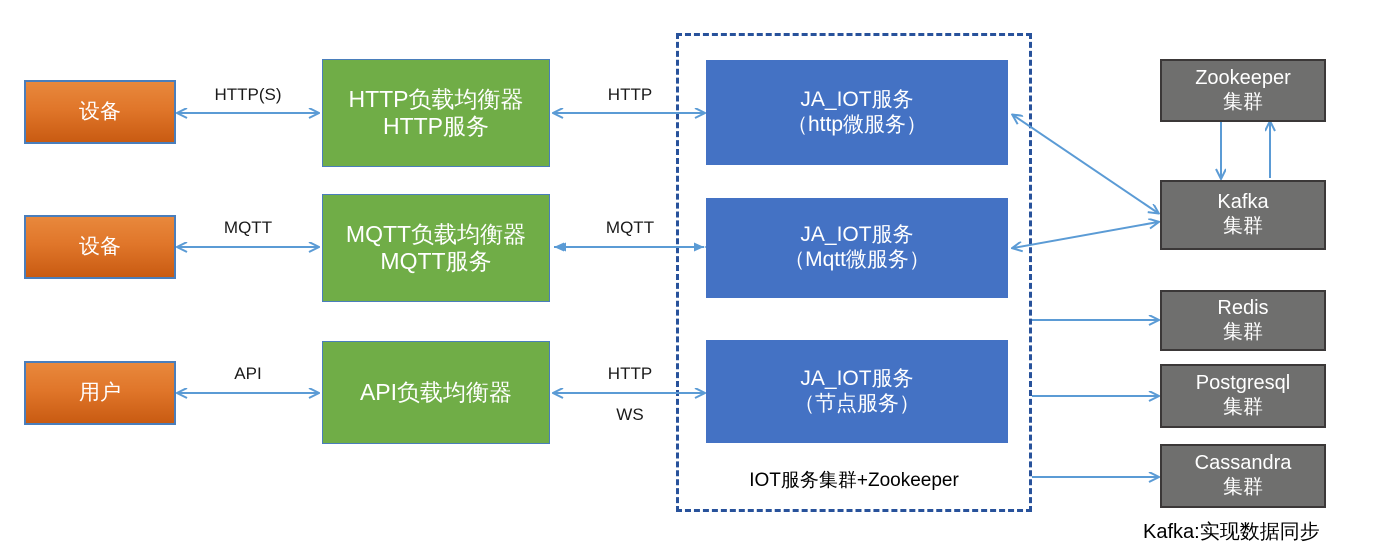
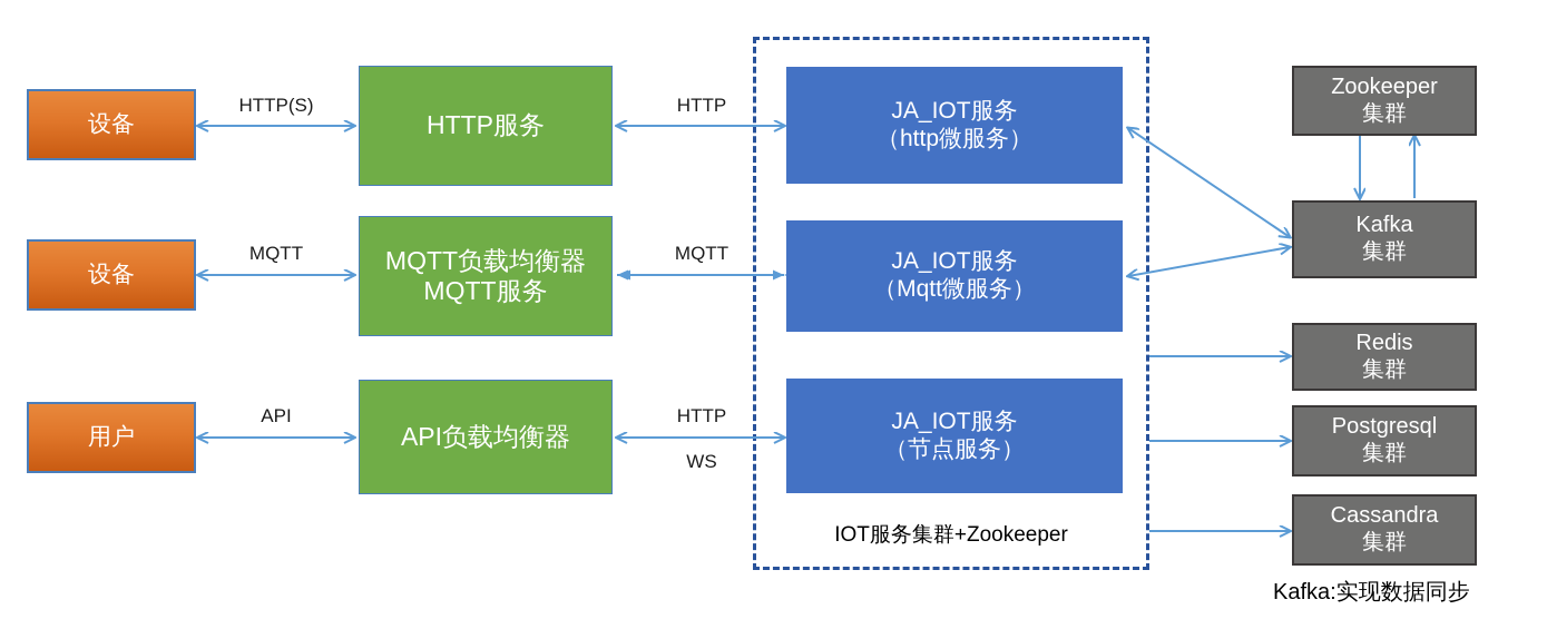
  设备
  设备
  用户
- HTTP负载均衡器
  HTTP服务
  MQTT负载均衡器
  MQTT服务
  API负载均衡器
  JA_IOT服务
  （http微服务）
  JA_IOT服务
  （Mqtt微服务）
  JA_IOT服务
  （节点服务）
  IOT服务集群+Zookeeper
  Zookeeper
  集群
  Kafka
  集群
  Redis
  集群
  Postgresql
  集群
  Cassandra
  集群
  HTTP(S)
  MQTT
  API
  HTTP
  MQTT
  HTTP
  WS
  Kafka:实现数据同步
